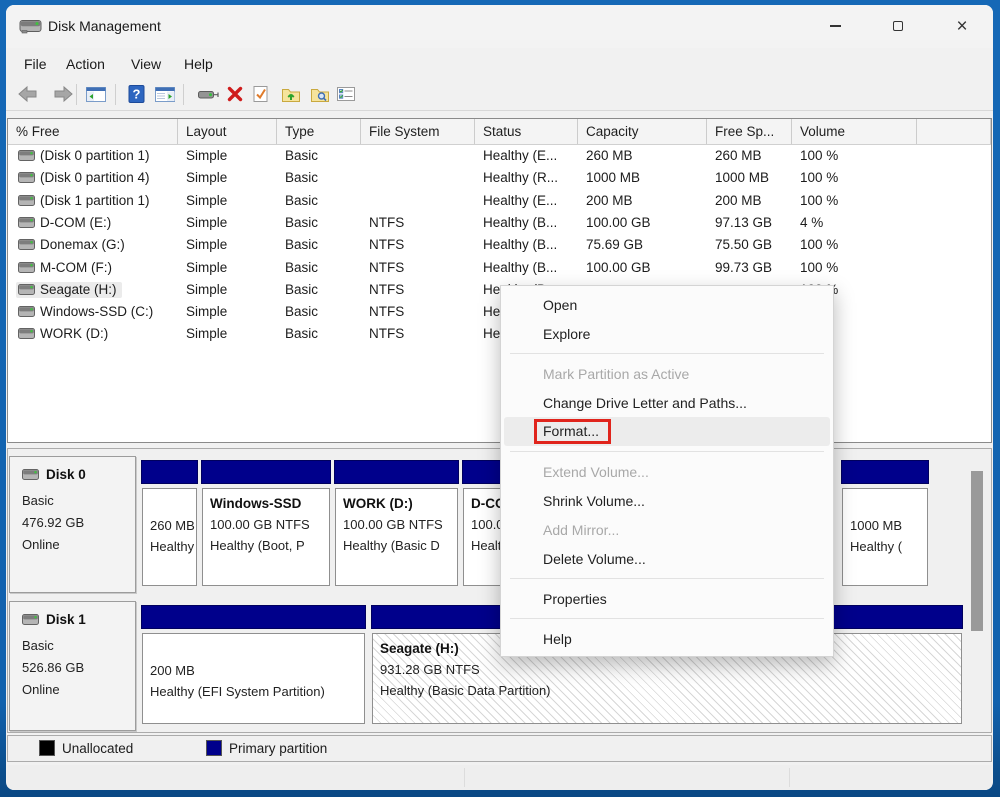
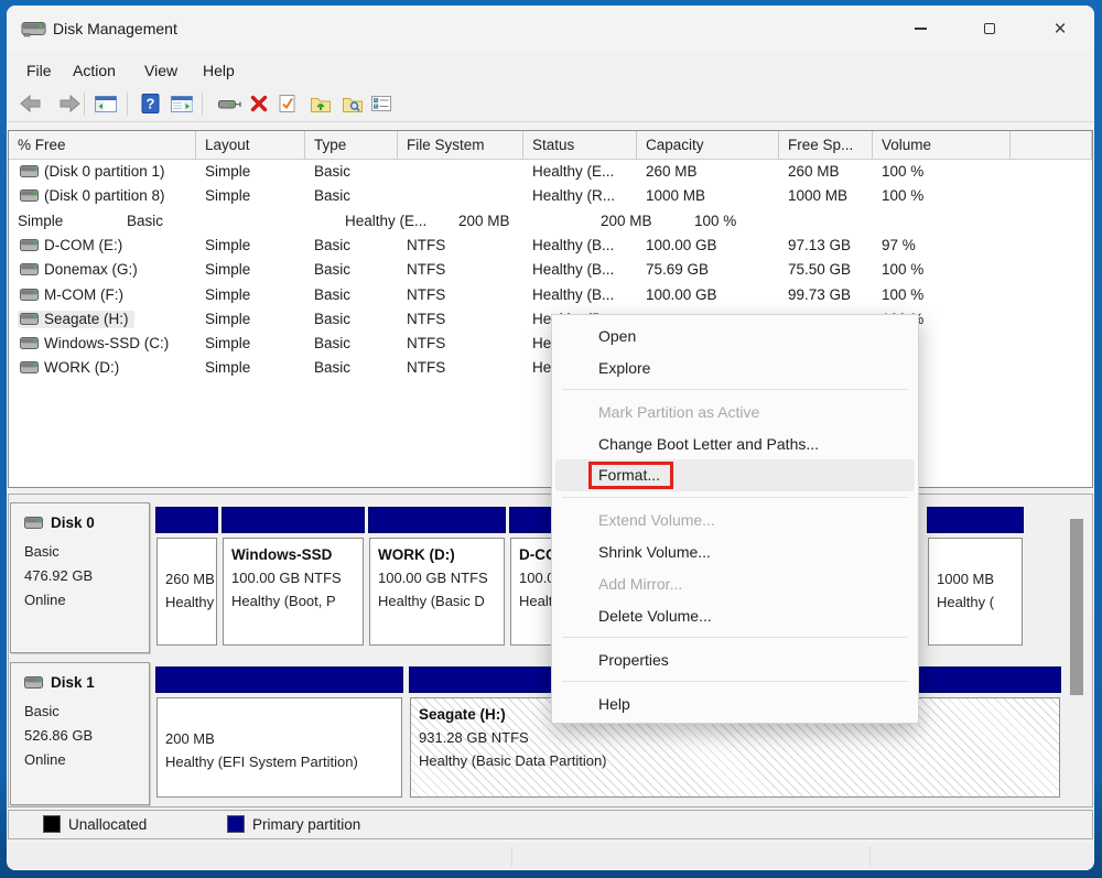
  Disk Management
  ×
  File
  Action
  View
  Help
  ?
  % Free
  Layout
  Type
  File System
  Status
  Capacity
  Free Sp...
  Volume
  (Disk 0 partition 1)
  Simple
  Basic
  Healthy (E...
  260 MB
  260 MB
  100 %
- (Disk 0 partition 4)
+ (Disk 0 partition 8)
  Simple
  Basic
  Healthy (R...
  1000 MB
  1000 MB
  100 %
- (Disk 1 partition 1)
  Simple
  Basic
  Healthy (E...
  200 MB
  200 MB
  100 %
  D-COM (E:)
  Simple
  Basic
  NTFS
  Healthy (B...
  100.00 GB
  97.13 GB
- 4 %
+ 97 %
  Donemax (G:)
  Simple
  Basic
  NTFS
  Healthy (B...
  75.69 GB
  75.50 GB
  100 %
  M-COM (F:)
  Simple
  Basic
  NTFS
  Healthy (B...
  100.00 GB
  99.73 GB
  100 %
  Seagate (H:)
  Simple
  Basic
  NTFS
  Windows-SSD (C:)
  Simple
  Basic
  NTFS
  WORK (D:)
  Simple
  Basic
  NTFS
  Disk 0
  Basic
  476.92 GB
  Online
  260 MB
  Windows-SSD
  100.00 GB NTFS
  Healthy (Boot, P
  WORK (D:)
  100.00 GB NTFS
  Healthy (Basic D
  1000 MB
  Healthy (
  Disk 1
  Basic
  526.86 GB
  Online
  200 MB
  Healthy (EFI System Partition)
  Seagate (H:)
  931.28 GB NTFS
  Healthy (Basic Data Partition)
  Unallocated
  Primary partition
  Open
  Explore
  Mark Partition as Active
- Change Drive Letter and Paths...
+ Change Boot Letter and Paths...
  Format...
  Extend Volume...
  Shrink Volume...
  Add Mirror...
  Delete Volume...
  Properties
  Help
